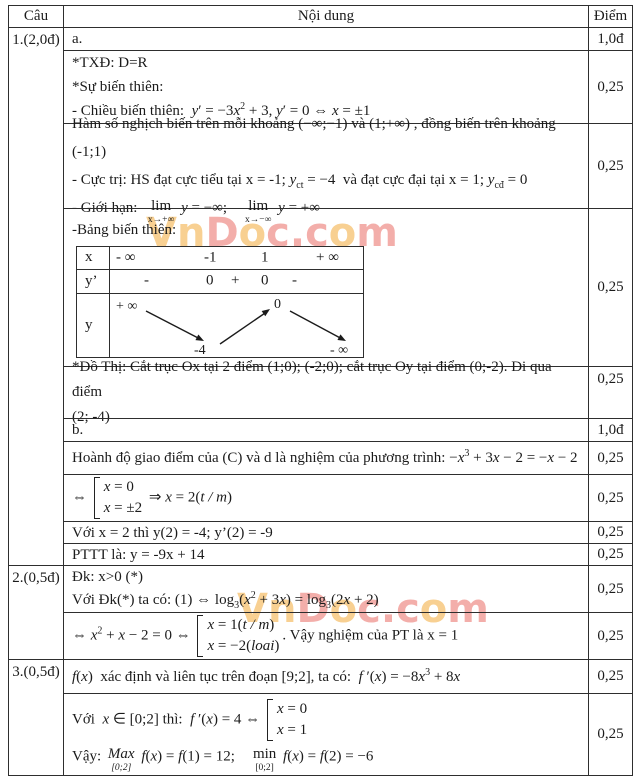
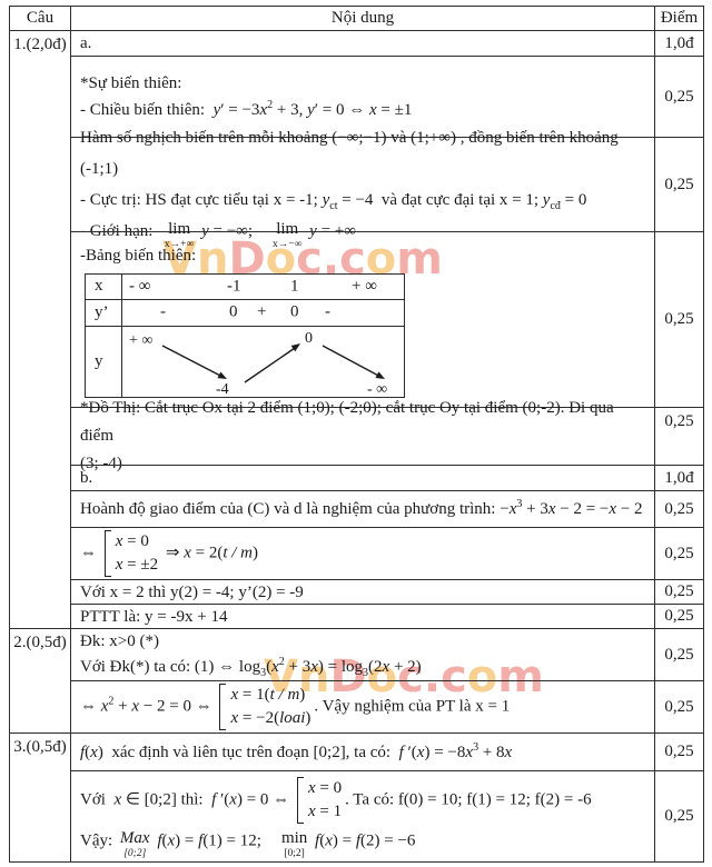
  VnDoc.com
  VnDoc.com
  Câu
  Nội dung
  Điểm
  1.(2,0đ)
  a.
  1,0đ
- *TXĐ: D=R
  *Sự biến thiên:
  - Chiều biến thiên: y′ = −3x2 + 3, y′ = 0 ⇔ x = ±1
  0,25
  Hàm số nghịch biến trên mỗi khoảng (−∞;−1) và (1;+∞) , đồng biến trên khoảng (-1;1)
  - Cực trị: HS đạt cực tiểu tại x = -1; yct = −4 và đạt cực đại tại x = 1; ycđ = 0
  - Giới hạn:
  lim
  x→+∞
  y = −∞;
  lim
  x→−∞
  y = +∞
  0,25
  -Bảng biến thiên:
  x
  - ∞
  -1
  1
  + ∞
  y’
  -
  0
  +
  0
  -
  y
  + ∞
  -4
  0
  - ∞
  0,25
  *Đồ Thị: Cắt trục Ox tại 2 điểm (1;0); (-2;0); cắt trục Oy tại điểm (0;-2). Đi qua điểm
- (2; -4)
+ (3; -4)
  0,25
  b.
  1,0đ
  Hoành độ giao điểm của (C) và d là nghiệm của phương trình: −x3 + 3x − 2 = −x − 2
  0,25
  ⇔
  x = 0
  x = ±2
  ⇒ x = 2(t / m)
  0,25
  Với x = 2 thì y(2) = -4; y’(2) = -9
  0,25
  PTTT là: y = -9x + 14
  0,25
  2.(0,5đ)
  Đk: x>0 (*)
  Với Đk(*) ta có: (1) ⇔ log3(x2 + 3x) = log3(2x + 2)
  0,25
  ⇔ x2 + x − 2 = 0 ⇔
  x = 1(t / m)
  x = −2(loai)
  . Vậy nghiệm của PT là x = 1
  0,25
  3.(0,5đ)
- f(x) xác định và liên tục trên đoạn [9;2], ta có: f ′(x) = −8x3 + 8x
+ f(x) xác định và liên tục trên đoạn [0;2], ta có: f ′(x) = −8x3 + 8x
  0,25
- Với x ∈ [0;2] thì: f ′(x) = 4 ⇔
+ Với x ∈ [0;2] thì: f ′(x) = 0 ⇔
  x = 0
  x = 1
+ . Ta có: f(0) = 10; f(1) = 12; f(2) = -6
  Vậy:
  Max
  [0;2]
  f(x) = f(1) = 12;
  min
  [0;2]
  f(x) = f(2) = −6
  0,25
